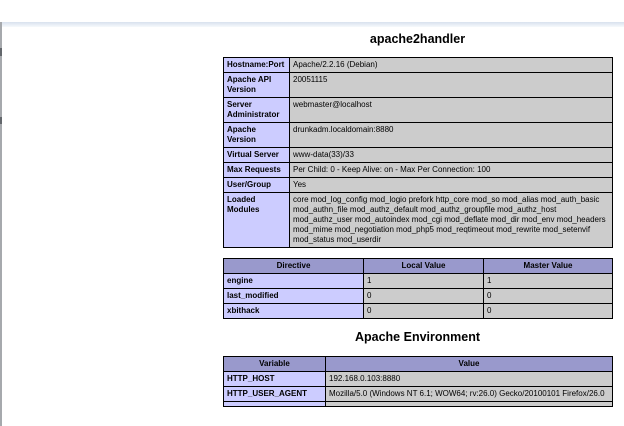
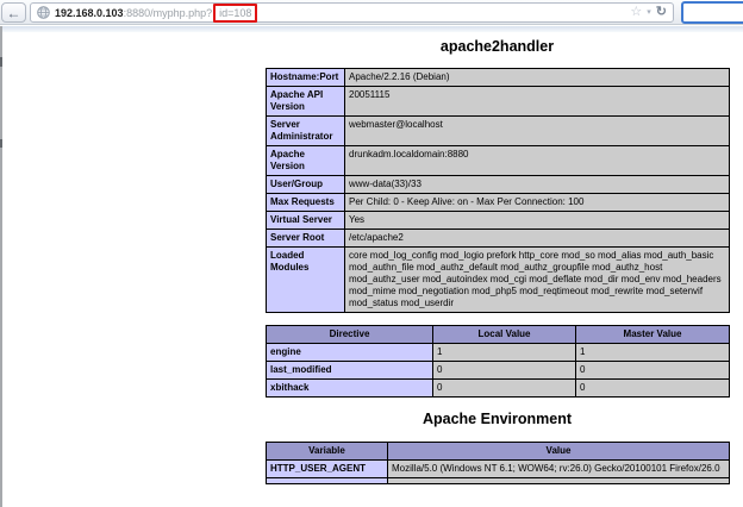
+ ←
+ 192.168.0.103:8880/myphp.php? id=108
+ ☆
+ ↻
  apache2handler
  Hostname:Port	Apache/2.2.16 (Debian)
  Apache API Version	20051115
  Server Administrator	webmaster@localhost
  Apache Version	drunkadm.localdomain:8880
- Virtual Server	www-data(33)/33
+ User/Group	www-data(33)/33
  Max Requests	Per Child: 0 - Keep Alive: on - Max Per Connection: 100
- User/Group	Yes
+ Virtual Server	Yes
+ Server Root	/etc/apache2
  Loaded Modules	core mod_log_config mod_logio prefork http_core mod_so mod_alias mod_auth_basic mod_authn_file mod_authz_default mod_authz_groupfile mod_authz_host mod_authz_user mod_autoindex mod_cgi mod_deflate mod_dir mod_env mod_headers mod_mime mod_negotiation mod_php5 mod_reqtimeout mod_rewrite mod_setenvif mod_status mod_userdir
  Directive	Local Value	Master Value
  engine	1	1
  last_modified	0	0
  xbithack	0	0
  Apache Environment
  Variable	Value
- HTTP_HOST	192.168.0.103:8880
  HTTP_USER_AGENT	Mozilla/5.0 (Windows NT 6.1; WOW64; rv:26.0) Gecko/20100101 Firefox/26.0
